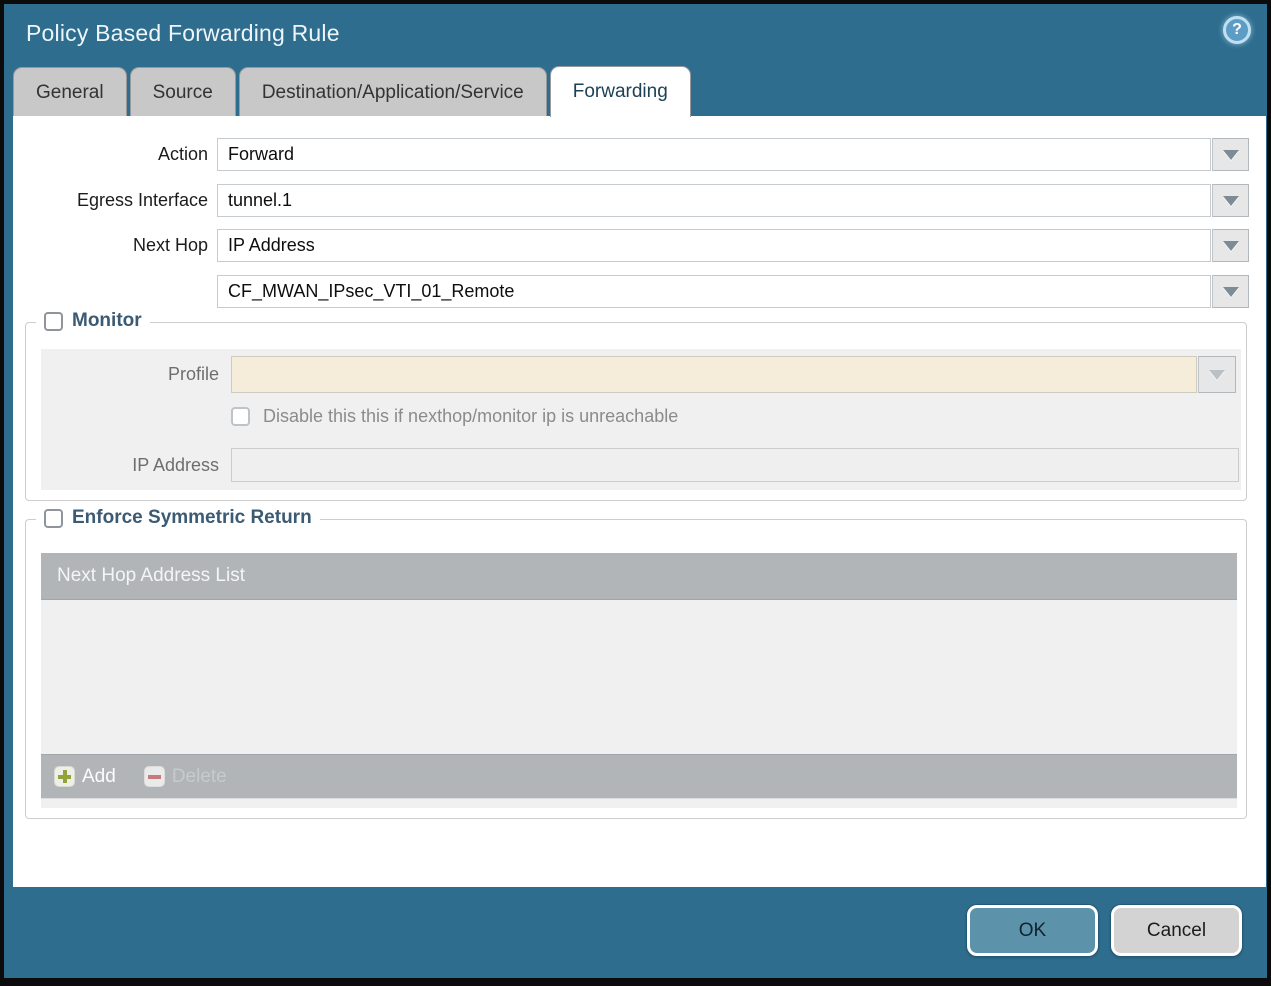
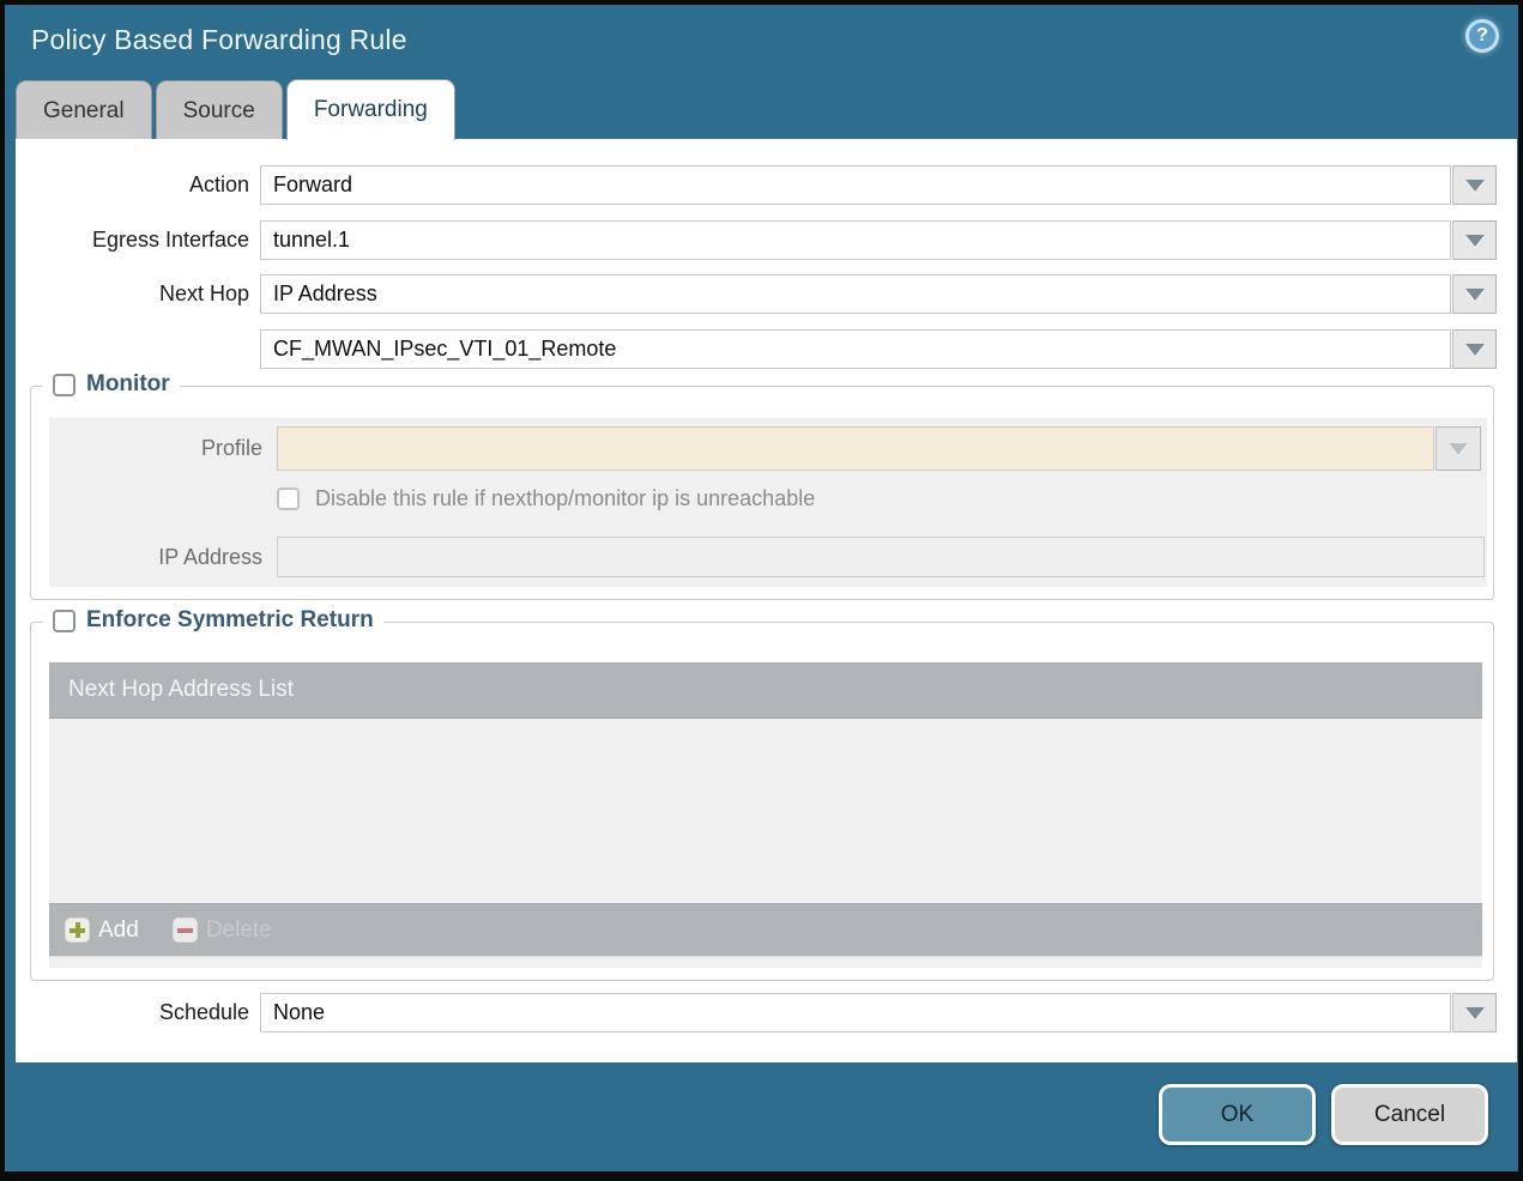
  Policy Based Forwarding Rule
  ?
  General
  Source
- Destination/Application/Service
  Forwarding
  Action
  Forward
  Egress Interface
  tunnel.1
  Next Hop
  IP Address
  CF_MWAN_IPsec_VTI_01_Remote
  Monitor
  Profile
- Disable this this if nexthop/monitor ip is unreachable
+ Disable this rule if nexthop/monitor ip is unreachable
  IP Address
  Enforce Symmetric Return
  Next Hop Address List
  Add
+ Schedule
+ None
  OK
  Cancel
